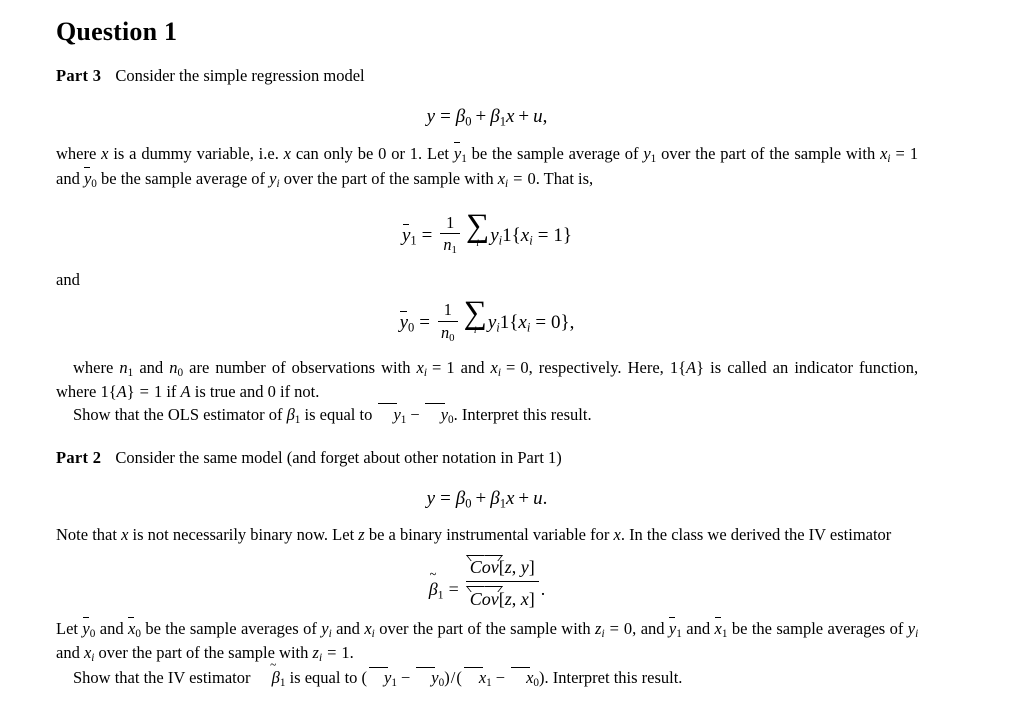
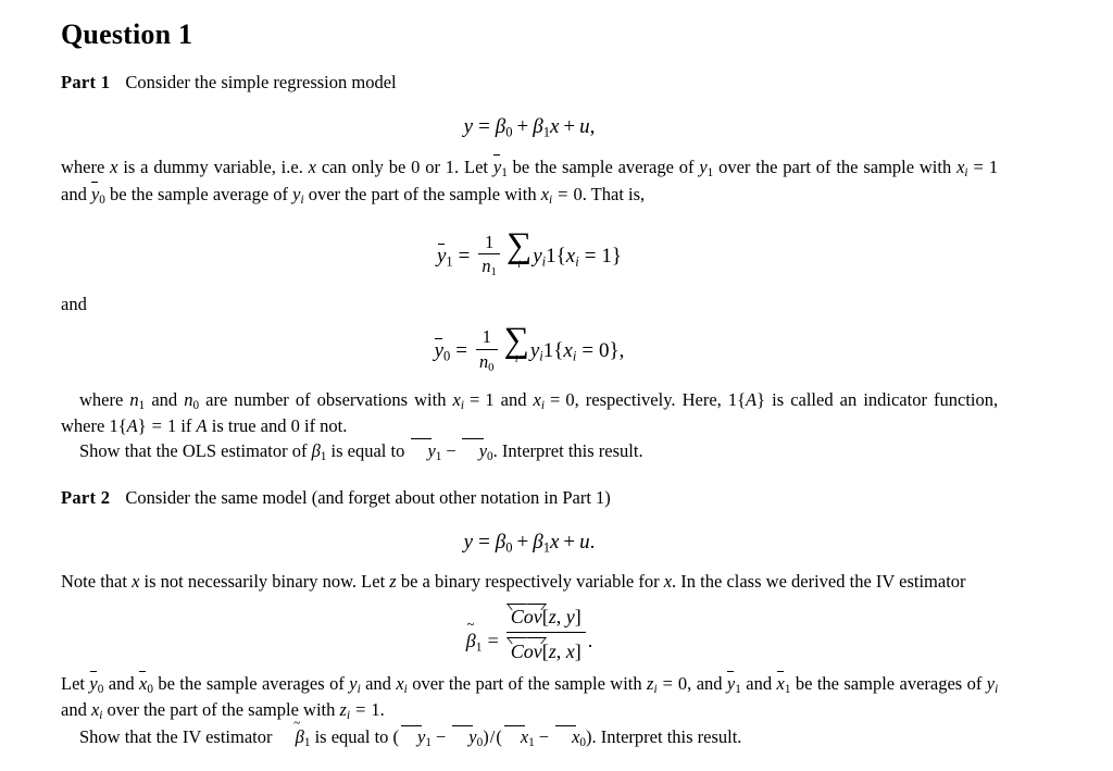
  Question 1
- Part 3 Consider the simple regression model
+ Part 1 Consider the simple regression model
  y = β0 + β1x + u,
  where x is a dummy variable, i.e. x can only be 0 or 1. Let y1 be the sample average of y1 over the part of the sample with xi = 1 and y0 be the sample average of yi over the part of the sample with xi = 0. That is,
  y1 =
  1
  n1
  ∑
  i
  yi1{xi = 1}
  and
  y0 =
  1
  n0
  ∑
  i
  yi1{xi = 0},
  where n1 and n0 are number of observations with xi = 1 and xi = 0, respectively. Here, 1{A} is called an indicator function, where 1{A} = 1 if A is true and 0 if not.
  Show that the OLS estimator of β1 is equal to y1 − y0. Interpret this result.
  Part 2 Consider the same model (and forget about other notation in Part 1)
  y = β0 + β1x + u.
- Note that x is not necessarily binary now. Let z be a binary instrumental variable for x. In the class we derived the IV estimator
+ Note that x is not necessarily binary now. Let z be a binary respectively variable for x. In the class we derived the IV estimator
  β1 =
  Cov[z, y]
  Cov[z, x]
  .
  Let y0 and x0 be the sample averages of yi and xi over the part of the sample with zi = 0, and y1 and x1 be the sample averages of yi and xi over the part of the sample with zi = 1.
  Show that the IV estimator β1 is equal to ( y1 − y0)/( x1 − x0). Interpret this result.
